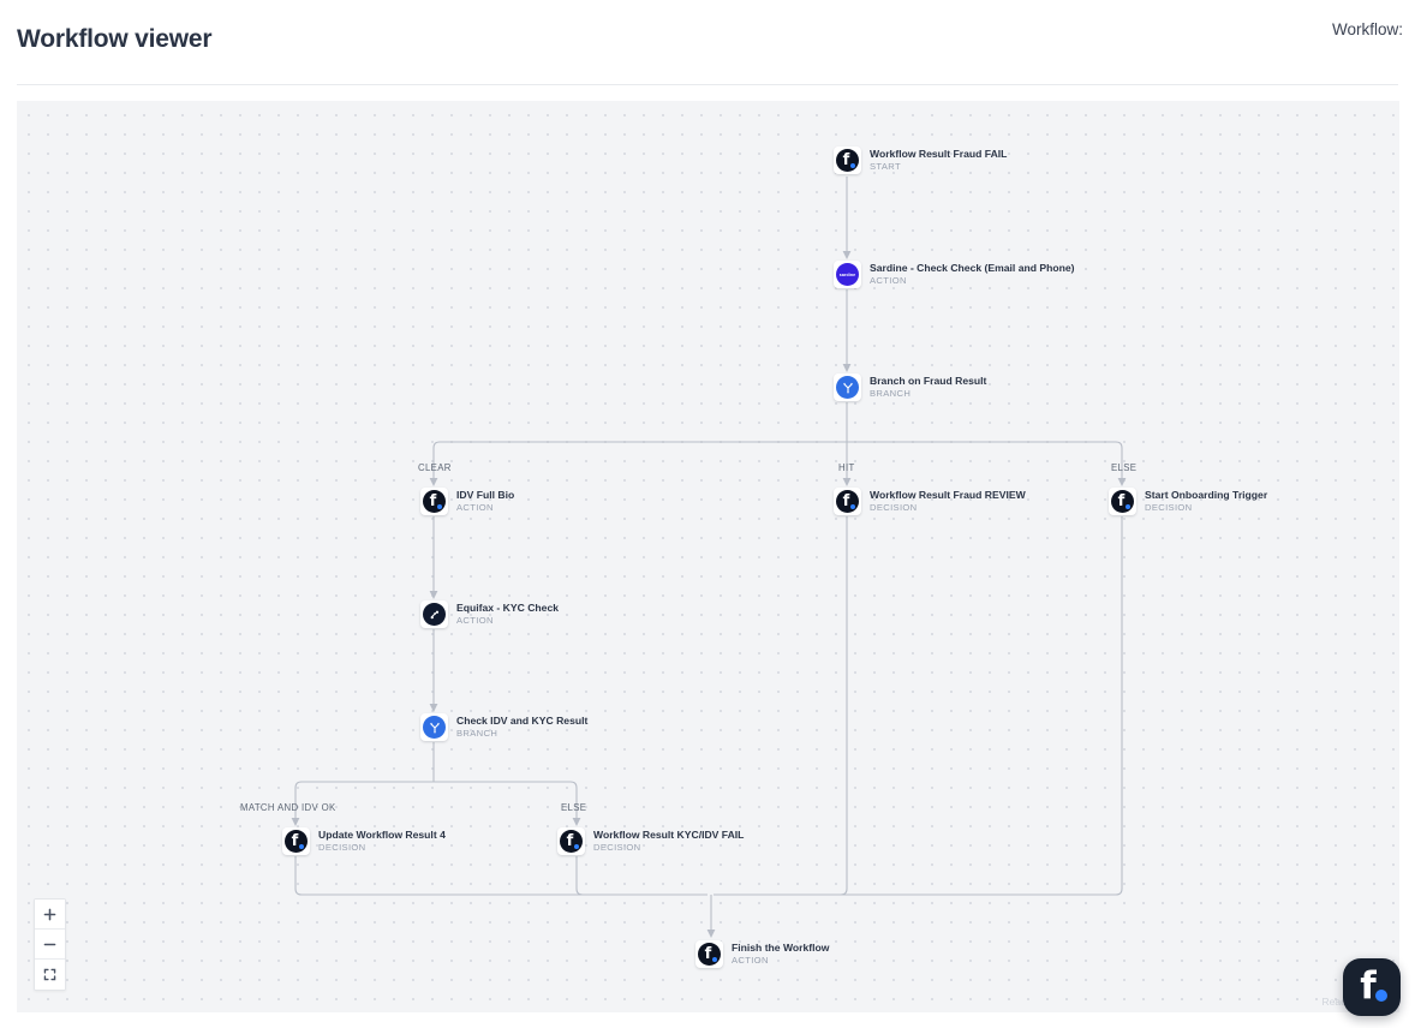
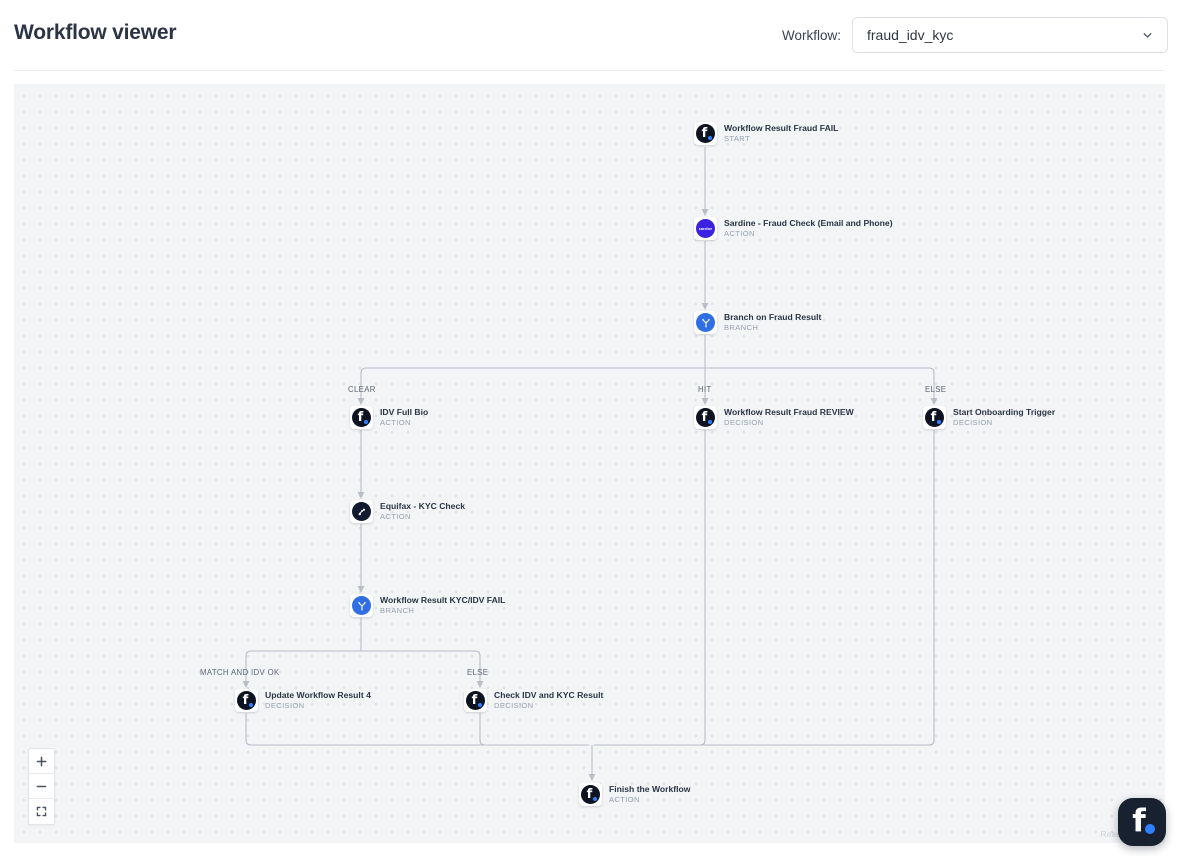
  Workflow viewer
  Workflow:
+ fraud_idv_kyc
  CLEAR
  HIT
  ELSE
  MATCH AND IDV OK
  ELSE
  f
  Workflow Result Fraud FAIL
  START
- Sardine - Check Check (Email and Phone)
+ Sardine - Fraud Check (Email and Phone)
  ACTION
  Branch on Fraud Result
  BRANCH
  f
  IDV Full Bio
  ACTION
  f
  Workflow Result Fraud REVIEW
  DECISION
  f
  Start Onboarding Trigger
  DECISION
  Equifax - KYC Check
  ACTION
- Check IDV and KYC Result
+ Workflow Result KYC/IDV FAIL
  BRANCH
  f
  Update Workflow Result 4
  DECISION
  f
- Workflow Result KYC/IDV FAIL
+ Check IDV and KYC Result
  DECISION
  f
  Finish the Workflow
  ACTION
  f
